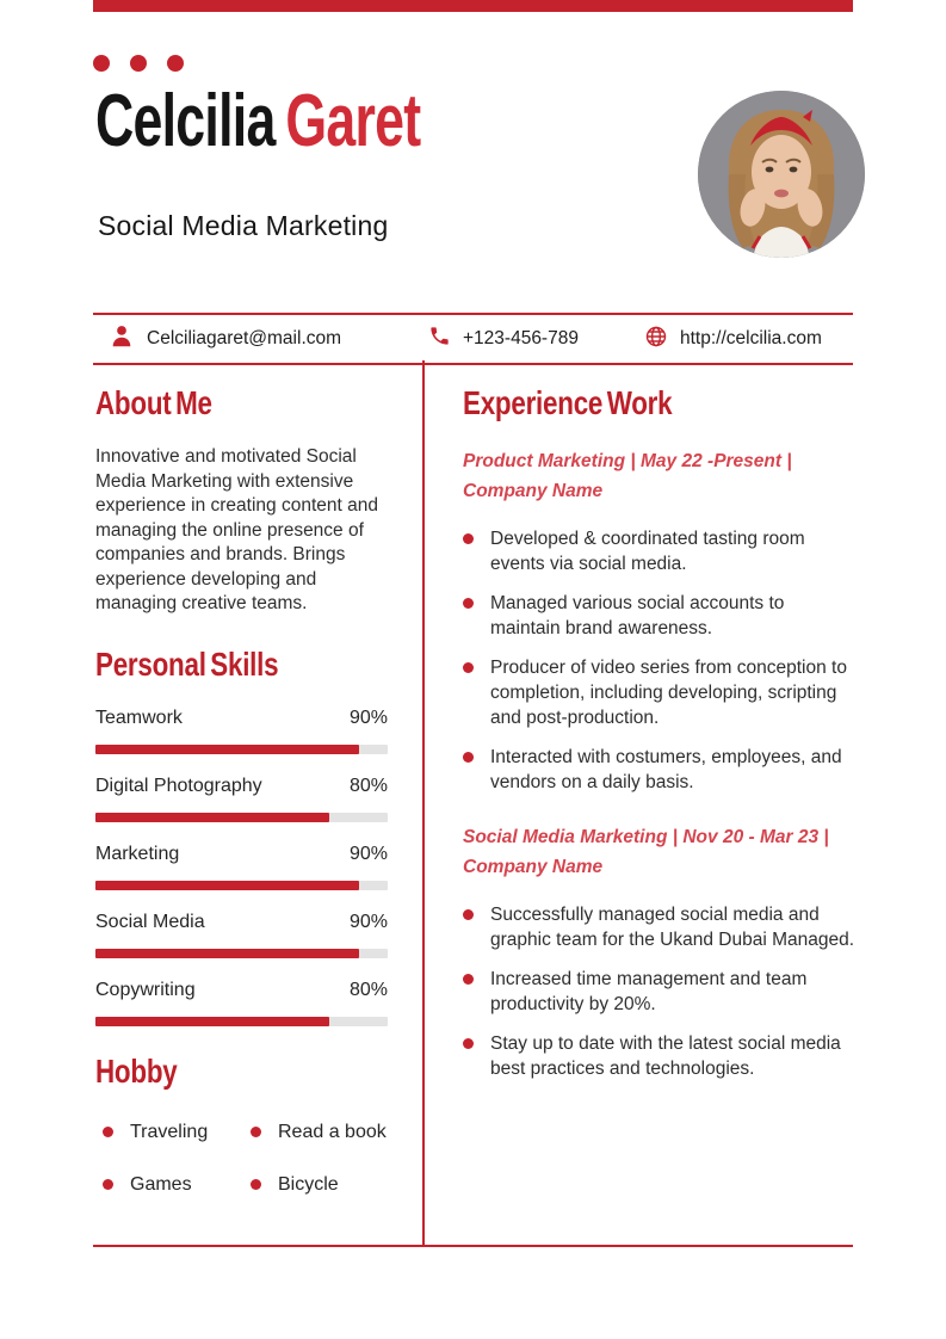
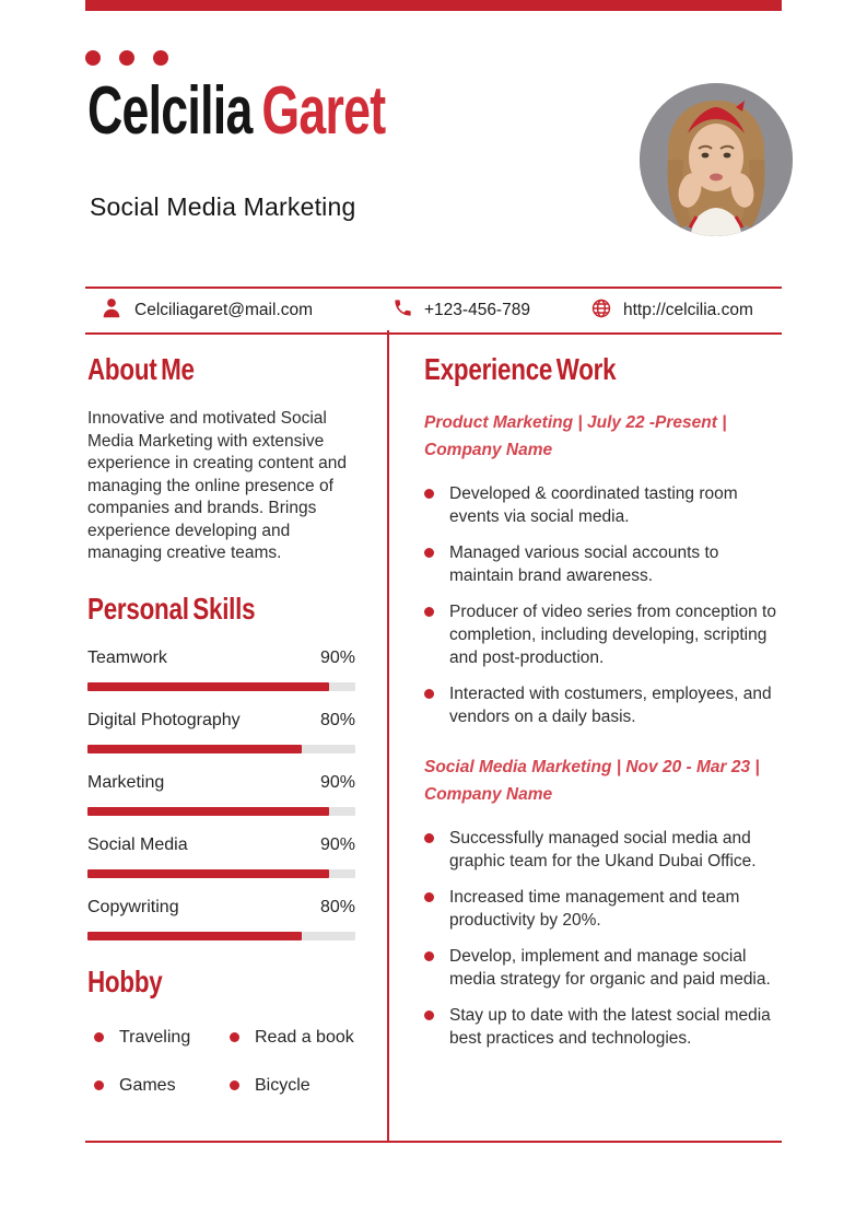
  Celcilia Garet
  Social Media Marketing
  Celciliagaret@mail.com
  +123-456-789
  http://celcilia.com
  About Me
  Innovative and motivated Social Media Marketing with extensive experience in creating content and managing the online presence of companies and brands. Brings experience developing and managing creative teams.
  Personal Skills
  Teamwork
  90%
  Digital Photography
  80%
  Marketing
  90%
  Social Media
  90%
  Copywriting
  80%
  Hobby
  Traveling
  Read a book
  Games
  Bicycle
  Experience Work
- Product Marketing | May 22 -Present | Company Name
+ Product Marketing | July 22 -Present | Company Name
  Developed & coordinated tasting room events via social media.
  Managed various social accounts to maintain brand awareness.
  Producer of video series from conception to completion, including developing, scripting and post-production.
  Interacted with costumers, employees, and vendors on a daily basis.
  Social Media Marketing | Nov 20 - Mar 23 | Company Name
- Successfully managed social media and graphic team for the Ukand Dubai Managed.
+ Successfully managed social media and graphic team for the Ukand Dubai Office.
  Increased time management and team productivity by 20%.
+ Develop, implement and manage social media strategy for organic and paid media.
  Stay up to date with the latest social media best practices and technologies.
